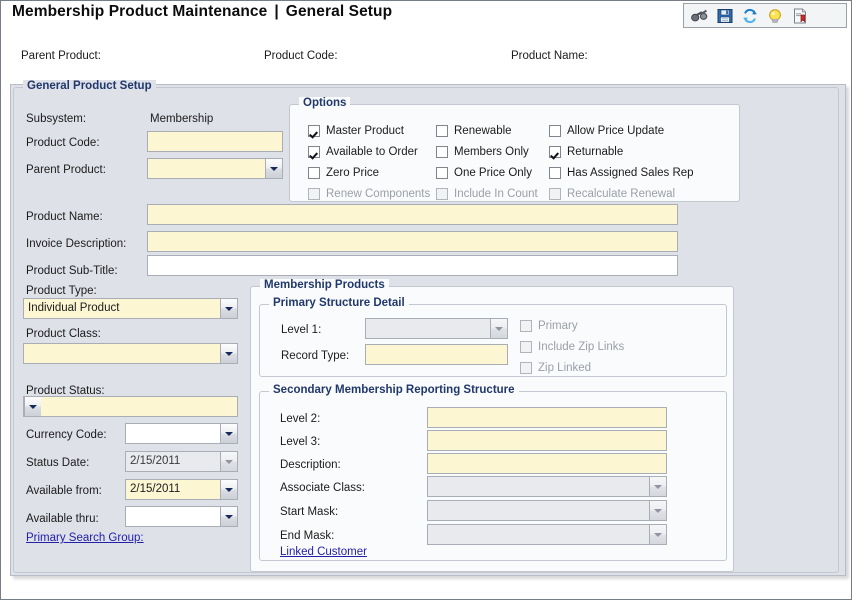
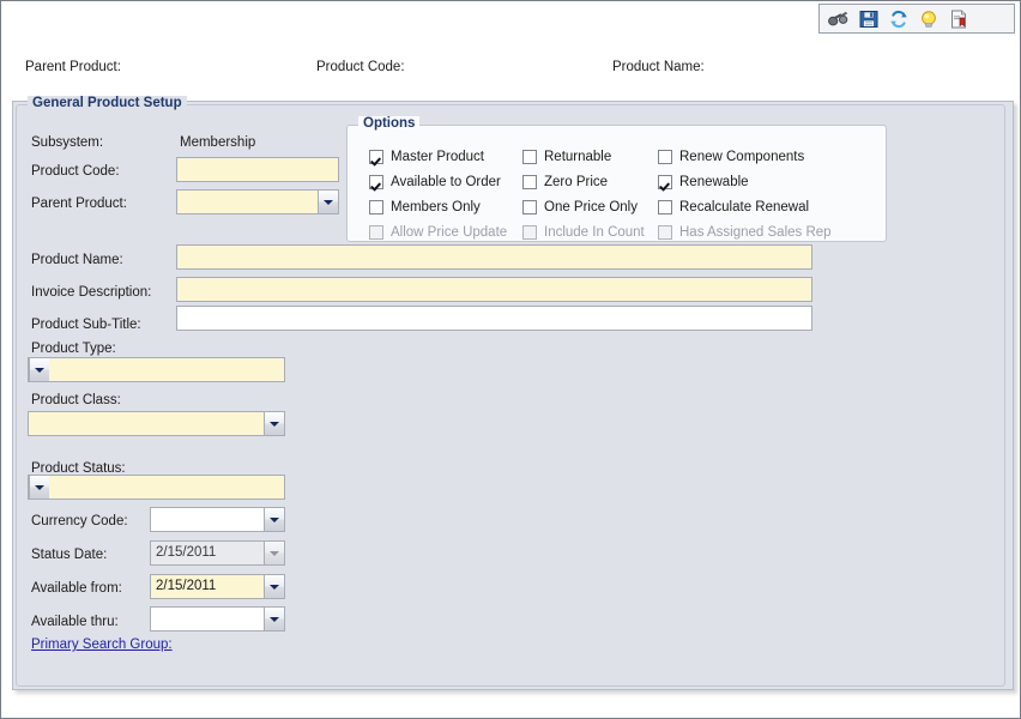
- Membership Product Maintenance | General Setup
  Parent Product:
  Product Code:
  Product Name:
  General Product Setup
  Subsystem:
  Membership
  Product Code:
  Parent Product:
  Product Name:
  Invoice Description:
  Product Sub-Title:
  Product Type:
- Individual Product
  Product Class:
  Product Status:
  Currency Code:
  Status Date:
  2/15/2011
  Available from:
  2/15/2011
  Available thru:
  Primary Search Group:
  Options
  Master Product
- Renewable
+ Returnable
- Allow Price Update
+ Renew Components
  Available to Order
- Members Only
+ Zero Price
- Returnable
+ Renewable
- Zero Price
+ Members Only
  One Price Only
- Has Assigned Sales Rep
+ Recalculate Renewal
- Renew Components
+ Allow Price Update
  Include In Count
- Recalculate Renewal
+ Has Assigned Sales Rep
- Membership Products
- Primary Structure Detail
- Level 1:
- Record Type:
- Primary
- Include Zip Links
- Zip Linked
- Secondary Membership Reporting Structure
- Level 2:
- Level 3:
- Description:
- Associate Class:
- Start Mask:
- End Mask:
- Linked Customer
